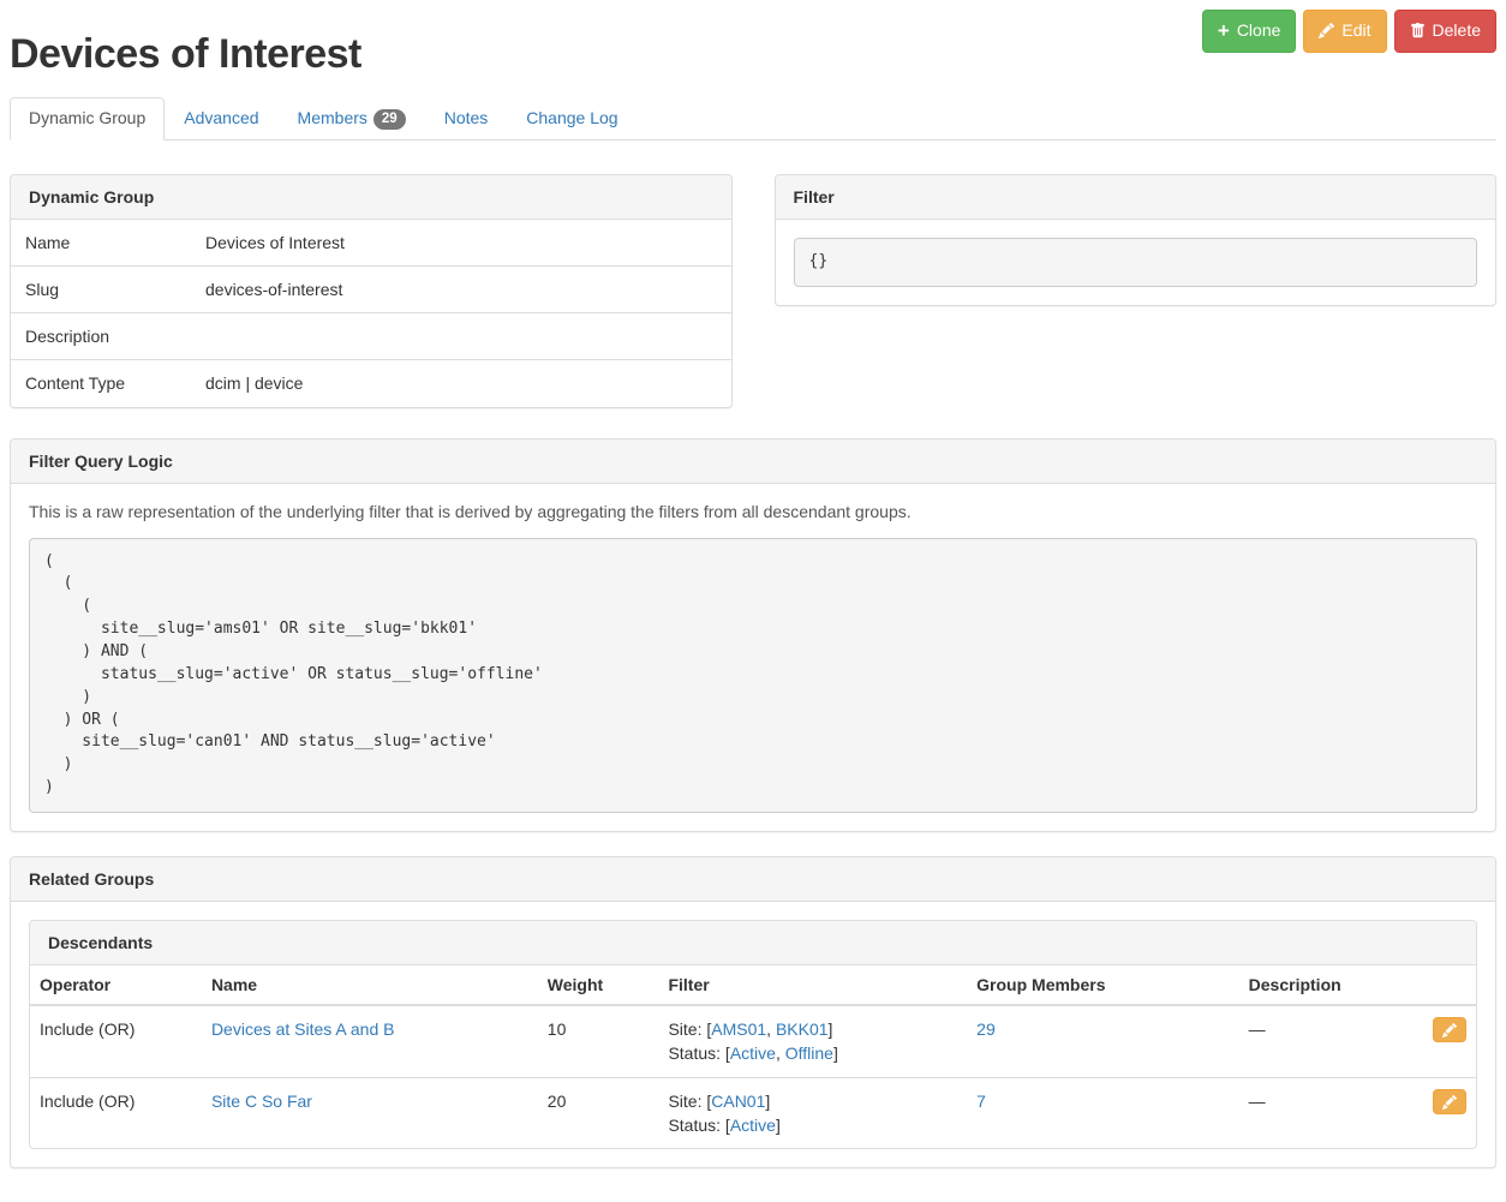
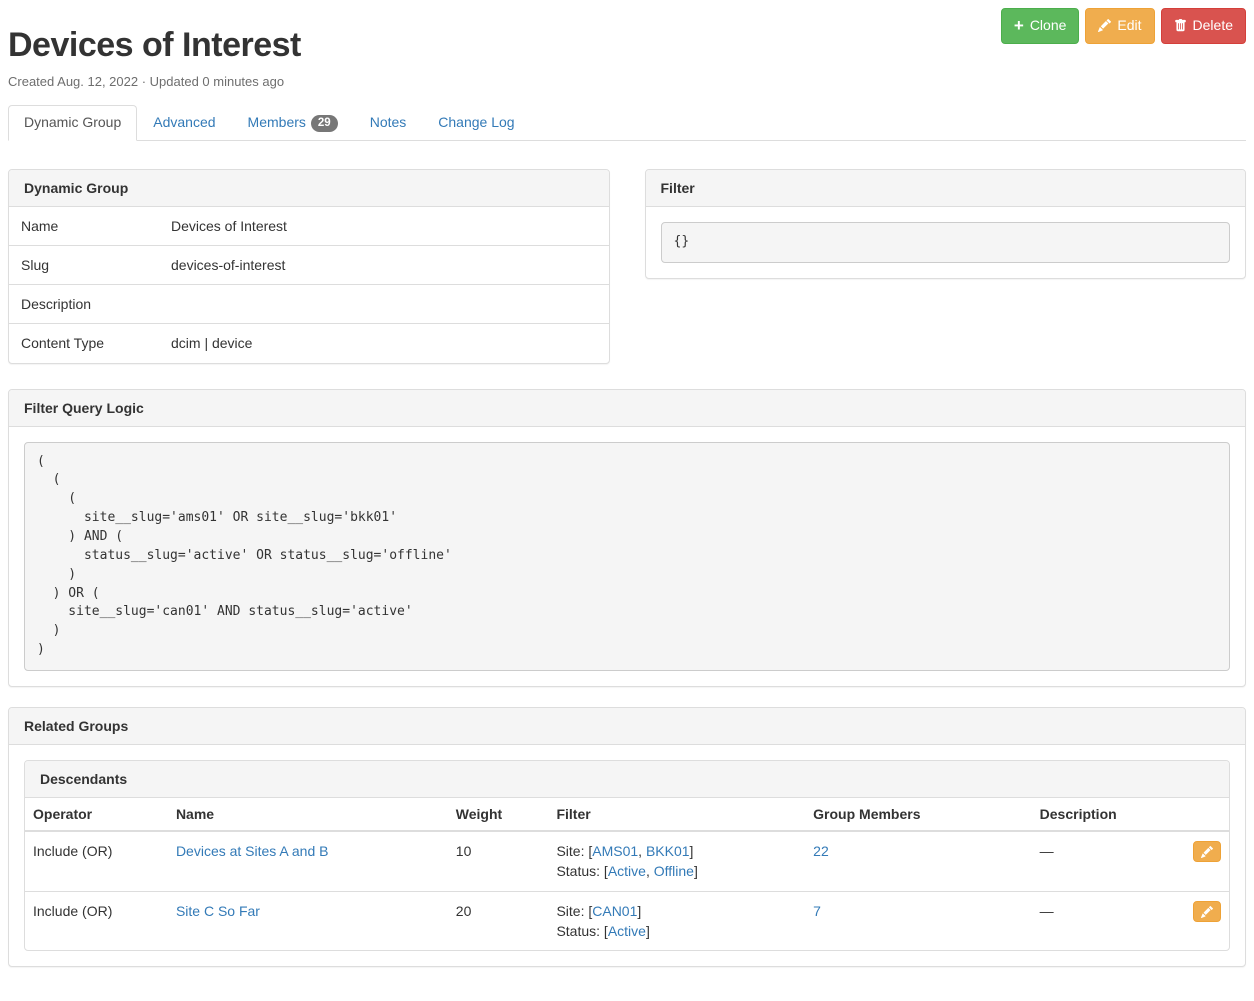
  +
  Clone
  Edit
  Delete
  Devices of Interest
+ Created Aug. 12, 2022 · Updated 0 minutes ago
  Dynamic Group
  Advanced
  Members 29
  Notes
  Change Log
  Dynamic Group
  Name	Devices of Interest
  Slug	devices-of-interest
  Description
  Content Type	dcim | device
  Filter
  {}
  Filter Query Logic
- This is a raw representation of the underlying filter that is derived by aggregating the filters from all descendant groups.
  (
  (
  (
  site__slug='ams01' OR site__slug='bkk01'
  ) AND (
  status__slug='active' OR status__slug='offline'
  )
  ) OR (
  site__slug='can01' AND status__slug='active'
  )
  )
  Related Groups
  Descendants
  Operator	Name	Weight	Filter	Group Members	Description
- Include (OR)	Devices at Sites A and B	10	Site: [AMS01, BKK01]Status: [Active, Offline]	29	—
+ Include (OR)	Devices at Sites A and B	10	Site: [AMS01, BKK01]Status: [Active, Offline]	22	—
  Include (OR)	Site C So Far	20	Site: [CAN01]Status: [Active]	7	—
